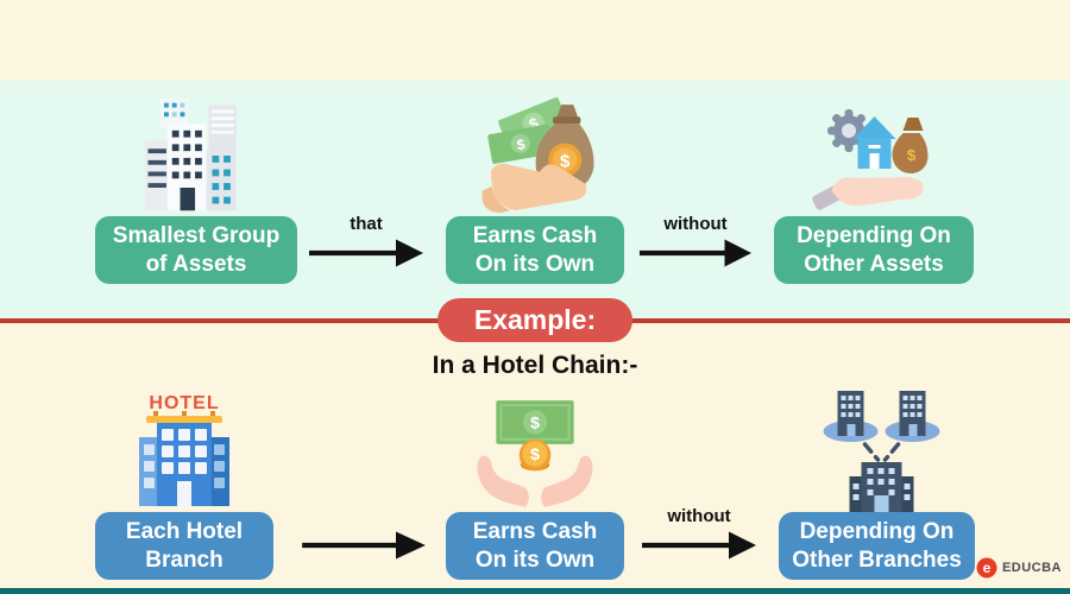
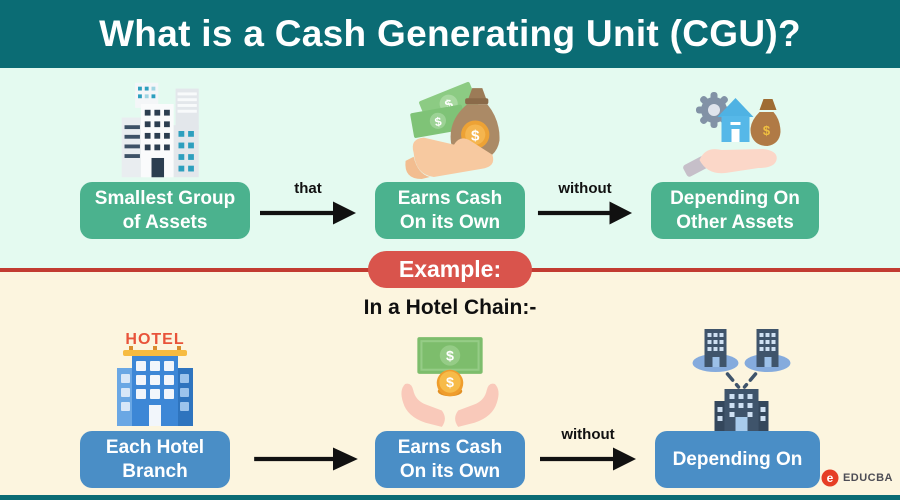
+ What is a Cash Generating Unit (CGU)?
  $
  $
  Smallest Group
  of Assets
  that
  Earns Cash
  On its Own
  without
  Depending On
  Other Assets
  Example:
  In a Hotel Chain:-
  HOTEL
  $
  $
  Each Hotel
  Branch
  Earns Cash
  On its Own
  without
  Depending On
- Other Branches
  e
  EDUCBA
